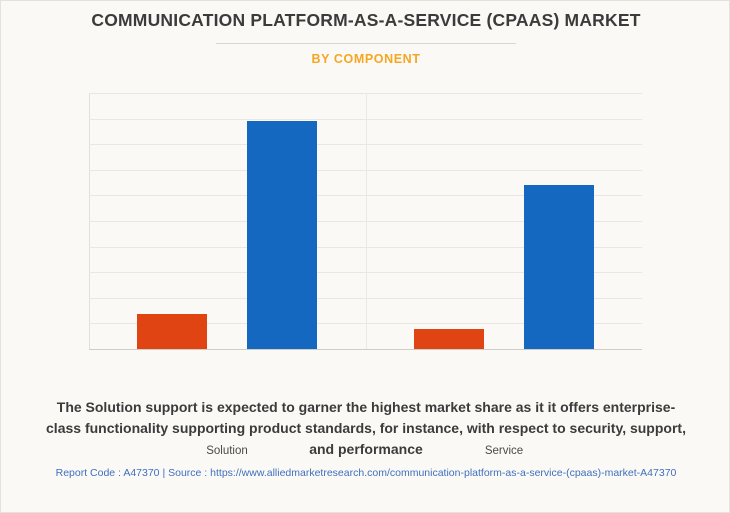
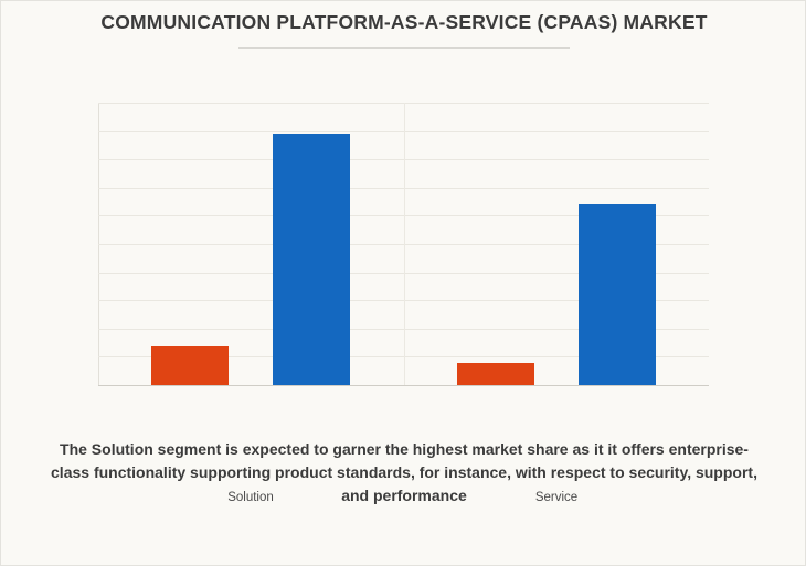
  COMMUNICATION PLATFORM-AS-A-SERVICE (CPAAS) MARKET
- BY COMPONENT
  Solution
  Service
- The Solution support is expected to garner the highest market share as it it offers enterprise-class functionality supporting product standards, for instance, with respect to security, support, and performance
+ The Solution segment is expected to garner the highest market share as it it offers enterprise-class functionality supporting product standards, for instance, with respect to security, support, and performance
- Report Code : A47370 | Source : https://www.alliedmarketresearch.com/communication-platform-as-a-service-(cpaas)-market-A47370
